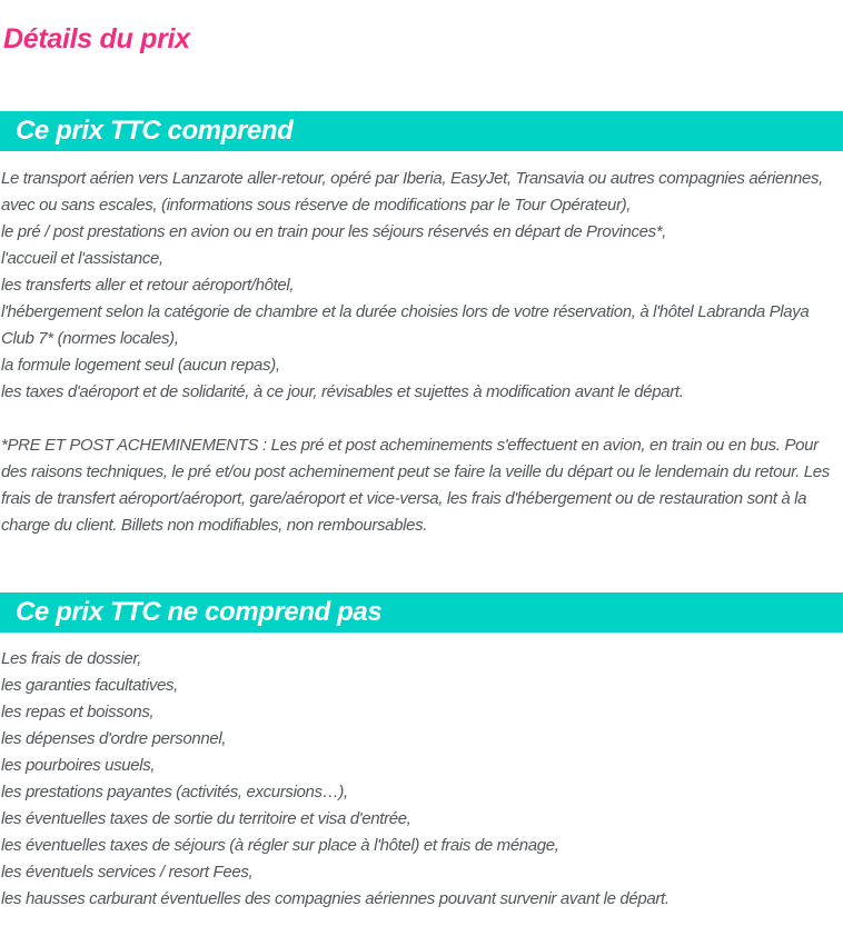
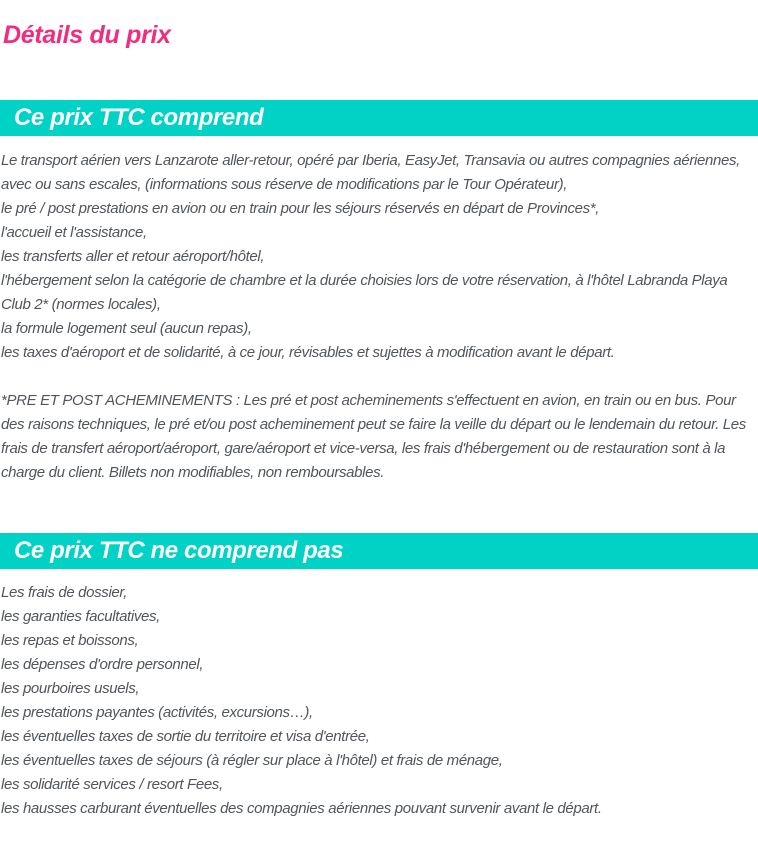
  Détails du prix
  Ce prix TTC comprend
  Le transport aérien vers Lanzarote aller-retour, opéré par Iberia, EasyJet, Transavia ou autres compagnies aériennes, avec ou sans escales, (informations sous réserve de modifications par le Tour Opérateur),
  le pré / post prestations en avion ou en train pour les séjours réservés en départ de Provinces*,
  l'accueil et l'assistance,
  les transferts aller et retour aéroport/hôtel,
- l'hébergement selon la catégorie de chambre et la durée choisies lors de votre réservation, à l'hôtel Labranda Playa Club 7* (normes locales),
+ l'hébergement selon la catégorie de chambre et la durée choisies lors de votre réservation, à l'hôtel Labranda Playa Club 2* (normes locales),
  la formule logement seul (aucun repas),
  les taxes d'aéroport et de solidarité, à ce jour, révisables et sujettes à modification avant le départ.
  *PRE ET POST ACHEMINEMENTS : Les pré et post acheminements s'effectuent en avion, en train ou en bus. Pour des raisons techniques, le pré et/ou post acheminement peut se faire la veille du départ ou le lendemain du retour. Les frais de transfert aéroport/aéroport, gare/aéroport et vice-versa, les frais d'hébergement ou de restauration sont à la charge du client. Billets non modifiables, non remboursables.
  Ce prix TTC ne comprend pas
  Les frais de dossier,
  les garanties facultatives,
  les repas et boissons,
  les dépenses d'ordre personnel,
  les pourboires usuels,
  les prestations payantes (activités, excursions…),
  les éventuelles taxes de sortie du territoire et visa d'entrée,
  les éventuelles taxes de séjours (à régler sur place à l'hôtel) et frais de ménage,
- les éventuels services / resort Fees,
+ les solidarité services / resort Fees,
  les hausses carburant éventuelles des compagnies aériennes pouvant survenir avant le départ.
